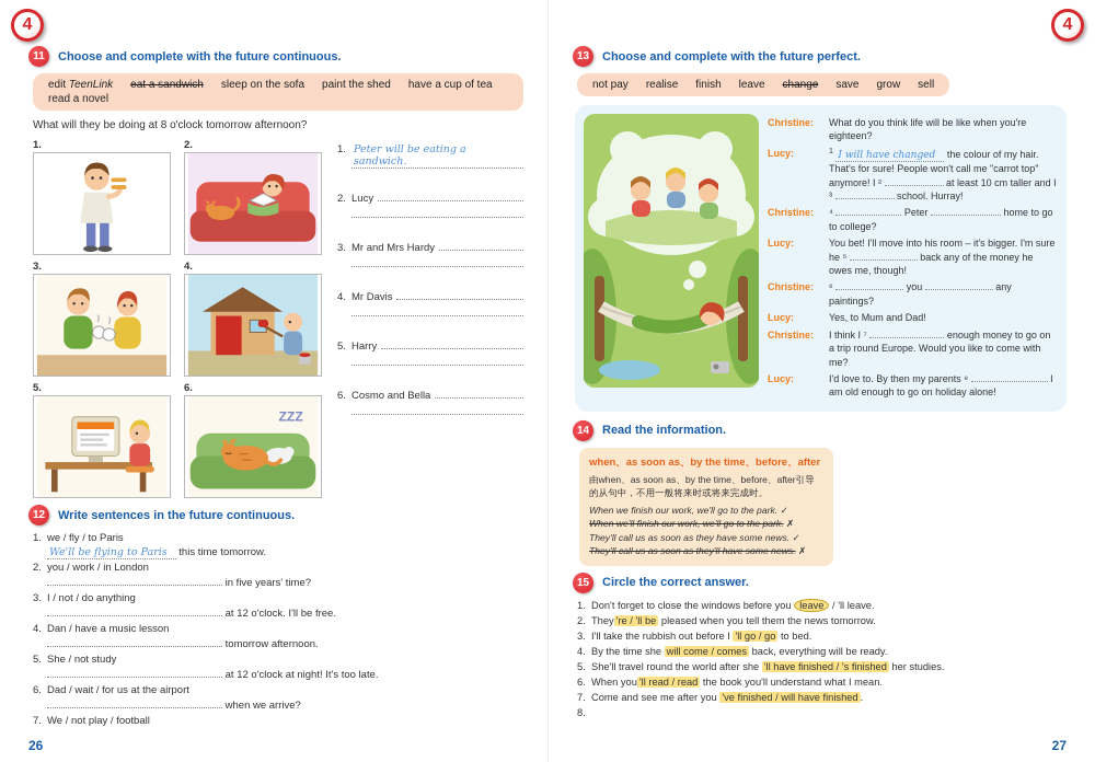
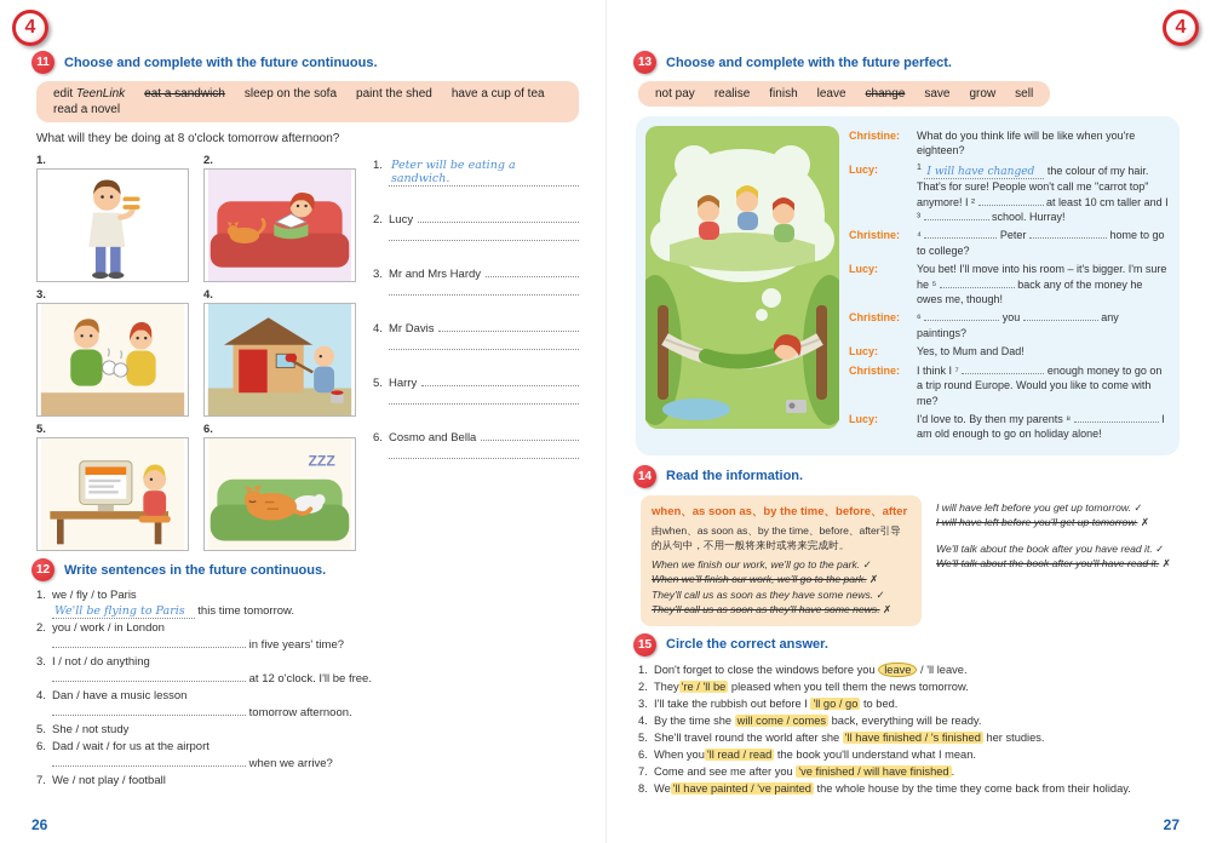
  4
  11
  Choose and complete with the future continuous.
  edit TeenLink
  eat a sandwich
  sleep on the sofa
  paint the shed
  have a cup of tea
  read a novel
  What will they be doing at 8 o'clock tomorrow afternoon?
  1.
  2.
  3.
  4.
  5.
  6.
  ZZZ
  1.
  Peter will be eating a sandwich.
  2.
  Lucy
  3.
  Mr and Mrs Hardy
  4.
  Mr Davis
  5.
  Harry
  6.
  Cosmo and Bella
  12
  Write sentences in the future continuous.
  1.
  we / fly / to Paris
  We'll be flying to Paris this time tomorrow.
  2.
  you / work / in London
  in five years' time?
  3.
  I / not / do anything
  at 12 o'clock. I'll be free.
  4.
  Dan / have a music lesson
  tomorrow afternoon.
  5.
  She / not study
- at 12 o'clock at night! It's too late.
  6.
  Dad / wait / for us at the airport
  when we arrive?
  7.
  We / not play / football
  26
  4
  13
  Choose and complete with the future perfect.
  not pay
  realise
  finish
  leave
  change
  save
  grow
  sell
  Christine:
  What do you think life will be like when you're eighteen?
  Lucy:
  I will have changed the colour of my hair. That's for sure! People won't call me "carrot top" anymore! I ² at least 10 cm taller and I ³ school. Hurray!
  Christine:
  ⁴ Peter home to go to college?
  Lucy:
  You bet! I'll move into his room – it's bigger. I'm sure he ⁵ back any of the money he owes me, though!
  Christine:
  ⁶ you any paintings?
  Lucy:
  Yes, to Mum and Dad!
  Christine:
  I think I ⁷ enough money to go on a trip round Europe. Would you like to come with me?
  Lucy:
  I'd love to. By then my parents ⁸ I am old enough to go on holiday alone!
  14
  Read the information.
  when、as soon as、by the time、before、after
  由when、as soon as、by the time、before、after引导的从句中，不用一般将来时或将来完成时。
  When we finish our work, we'll go to the park. ✓
  When we'll finish our work, we'll go to the park. ✗
  They'll call us as soon as they have some news. ✓
  They'll call us as soon as they'll have some news. ✗
+ I will have left before you get up tomorrow. ✓
+ I will have left before you'll get up tomorrow. ✗
+ We'll talk about the book after you have read it. ✓
+ We'll talk about the book after you'll have read it. ✗
  15
  Circle the correct answer.
  1.
  Don't forget to close the windows before you leave / 'll leave.
  2.
  They 're / 'll be pleased when you tell them the news tomorrow.
  3.
  I'll take the rubbish out before I 'll go / go to bed.
  4.
  By the time she will come / comes back, everything will be ready.
  5.
  She'll travel round the world after she 'll have finished / 's finished her studies.
  6.
  When you 'll read / read the book you'll understand what I mean.
  7.
  Come and see me after you 've finished / will have finished .
  8.
+ We 'll have painted / 've painted the whole house by the time they come back from their holiday.
  27
